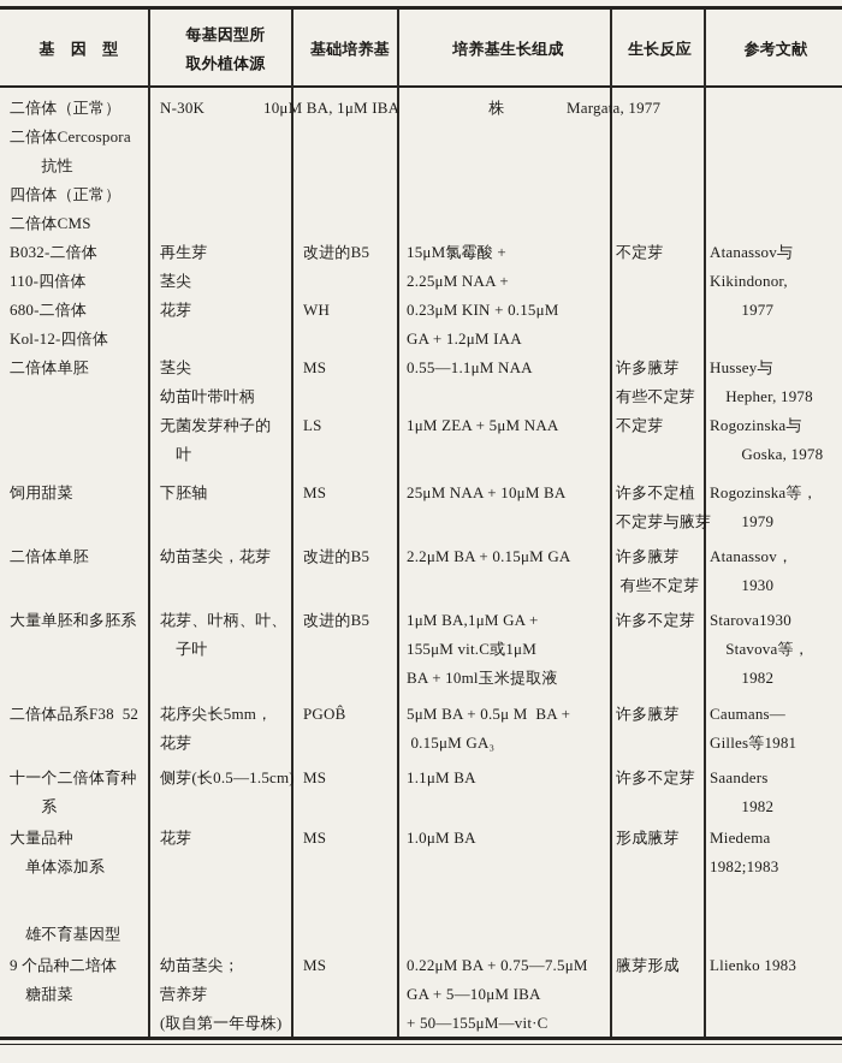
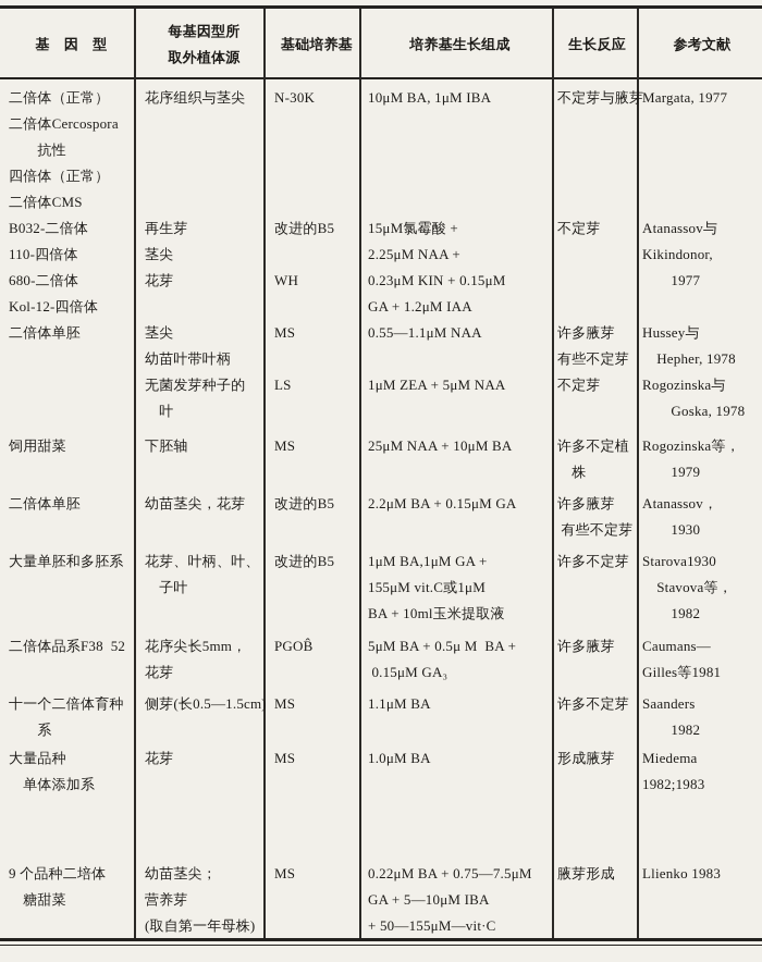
  基 因 型
  每基因型所
  取外植体源
  基础培养基
  培养基生长组成
  生长反应
  参考文献
  二倍体（正常）
  二倍体Cercospora
  抗性
  四倍体（正常）
  二倍体CMS
+ 花序组织与茎尖
  N-30K
  10μM BA, 1μM IBA
- 株
+ 不定芽与腋芽
  Margata, 1977
  B032-二倍体
  110-四倍体
  680-二倍体
  Kol-12-四倍体
  再生芽
  茎尖
  花芽
  改进的B5
  WH
  15μM氯霉酸 +
  2.25μM NAA +
  0.23μM KIN + 0.15μM
  GA + 1.2μM IAA
  不定芽
  Atanassov与
  Kikindonor,
  1977
  二倍体单胚
  茎尖
  幼苗叶带叶柄
  无菌发芽种子的
  叶
  MS
  LS
  0.55—1.1μM NAA
  1μM ZEA + 5μM NAA
  许多腋芽
  有些不定芽
  不定芽
  Hussey与
  Hepher, 1978
  Rogozinska与
  Goska, 1978
  饲用甜菜
  下胚轴
  MS
  25μM NAA + 10μM BA
  许多不定植
- 不定芽与腋芽
+ 株
  Rogozinska等，
  1979
  二倍体单胚
  幼苗茎尖，花芽
  改进的B5
  2.2μM BA + 0.15μM GA
  许多腋芽
  有些不定芽
  Atanassov，
  1930
  大量单胚和多胚系
  花芽、叶柄、叶、
  子叶
  改进的B5
  1μM BA,1μM GA +
  155μM vit.C或1μM
  BA + 10ml玉米提取液
  许多不定芽
  Starova1930
  Stavova等，
  1982
  二倍体品系F38 52
  花序尖长5mm，
  花芽
  PGOB̂
  5μM BA + 0.5μ M BA +
  0.15μM GA₃
  许多腋芽
  Caumans—
  Gilles等1981
  十一个二倍体育种
  系
  侧芽(长0.5—1.5cm
  MS
  1.1μM BA
  许多不定芽
  Saanders
  1982
  大量品种
  单体添加系
  花芽
  MS
  1.0μM BA
  形成腋芽
  Miedema
  1982;1983
- 雄不育基因型
  9 个品种二培体
  糖甜菜
  幼苗茎尖；
  营养芽
  (取自第一年母株)
  MS
  0.22μM BA + 0.75—7.5μM
  GA + 5—10μM IBA
  + 50—155μM—vit·C
  腋芽形成
  Llienko 1983
